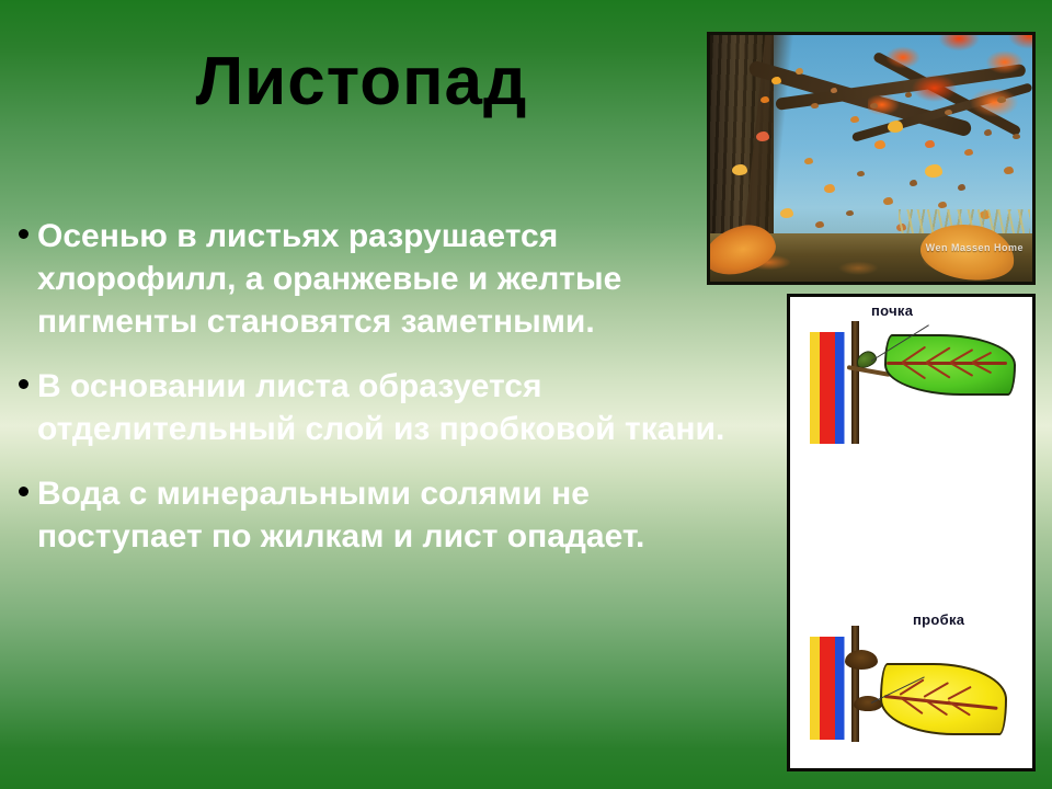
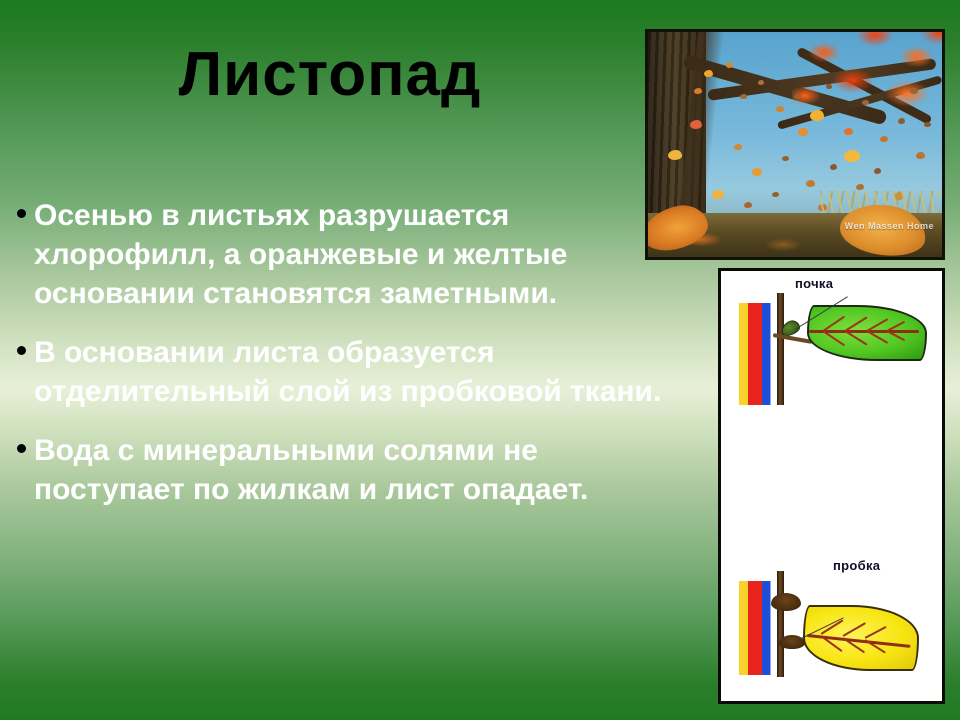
  Листопад
- Осенью в листьях разрушается хлорофилл, а оранжевые и желтые пигменты становятся заметными.
+ Осенью в листьях разрушается хлорофилл, а оранжевые и желтые основании становятся заметными.
  В основании листа образуется отделительный слой из пробковой ткани.
  Вода с минеральными солями не поступает по жилкам и лист опадает.
  Wen Massen Home
  почка
  пробка
